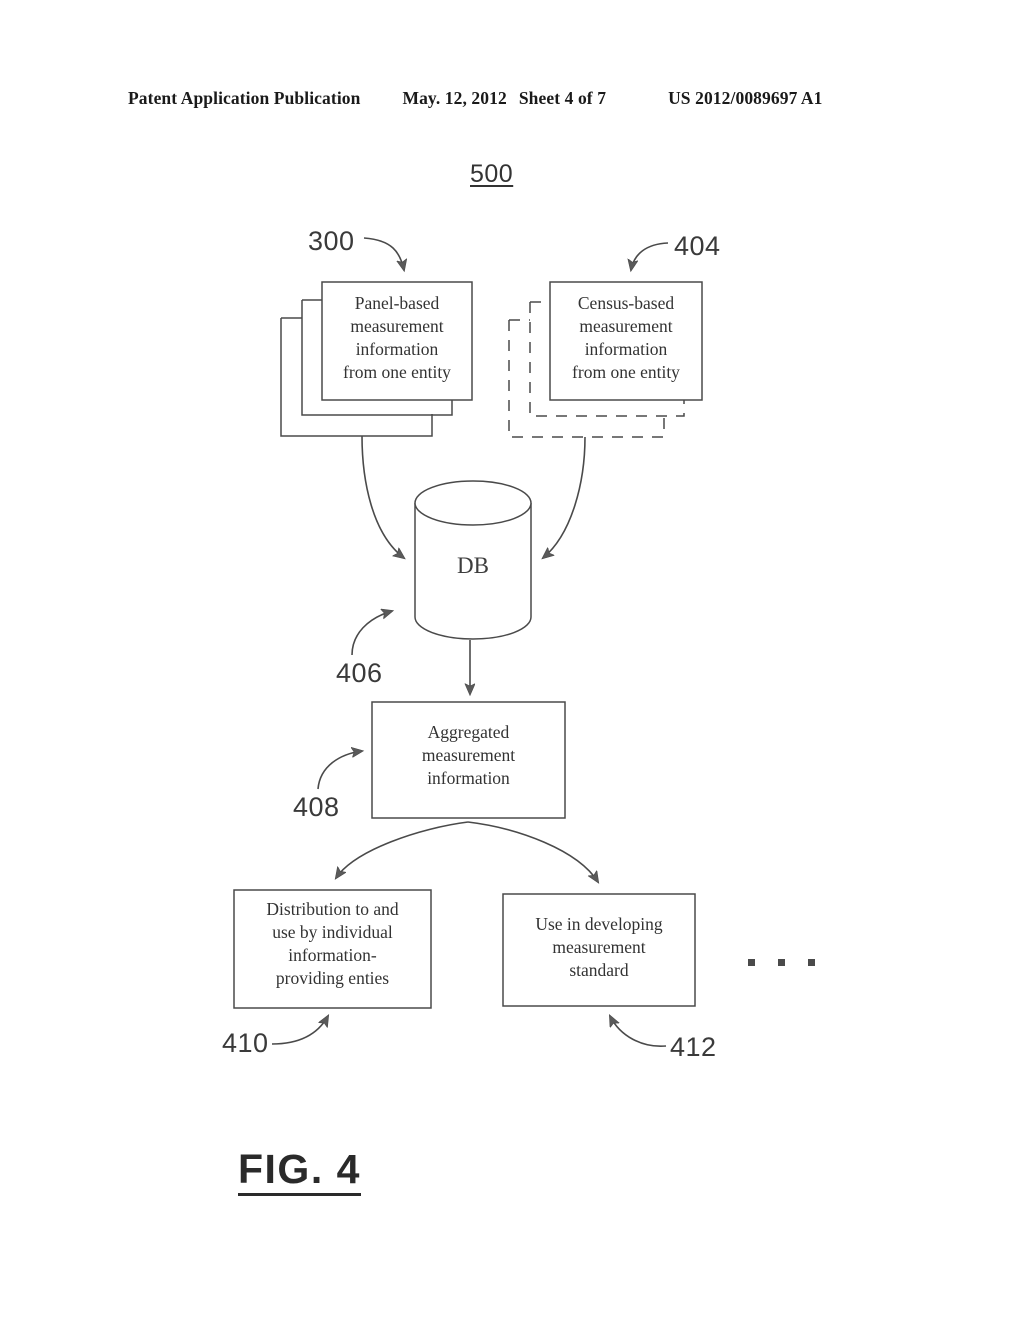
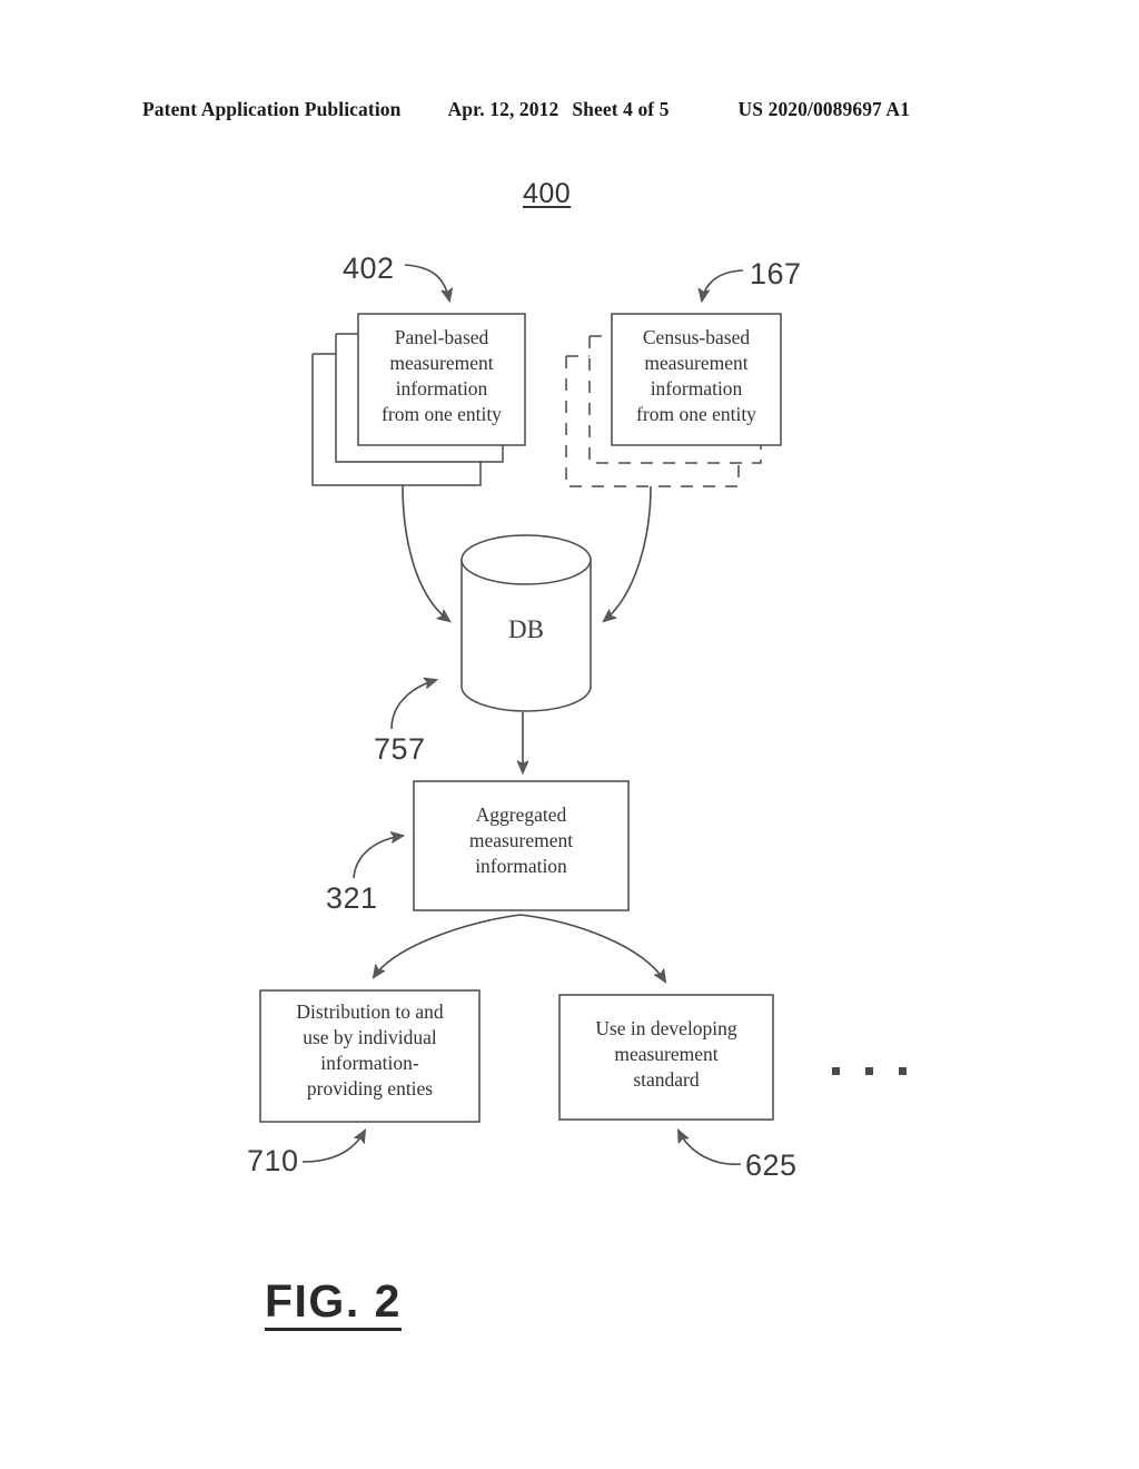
  Patent Application Publication
- May. 12, 2012
+ Apr. 12, 2012
- Sheet 4 of 7
+ Sheet 4 of 5
- US 2012/0089697 A1
+ US 2020/0089697 A1
- 500
+ 400
  Panel-based
  measurement
  information
  from one entity
  Census-based
  measurement
  information
  from one entity
  DB
  Aggregated
  measurement
  information
  Distribution to and
  use by individual
  information-
  providing enties
  Use in developing
  measurement
  standard
- 300
+ 402
- 404
+ 167
- 406
+ 757
- 408
+ 321
- 410
+ 710
- 412
+ 625
- FIG. 4
+ FIG. 2
